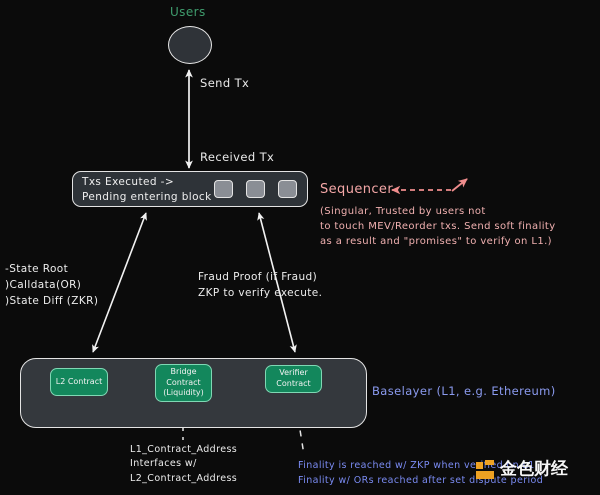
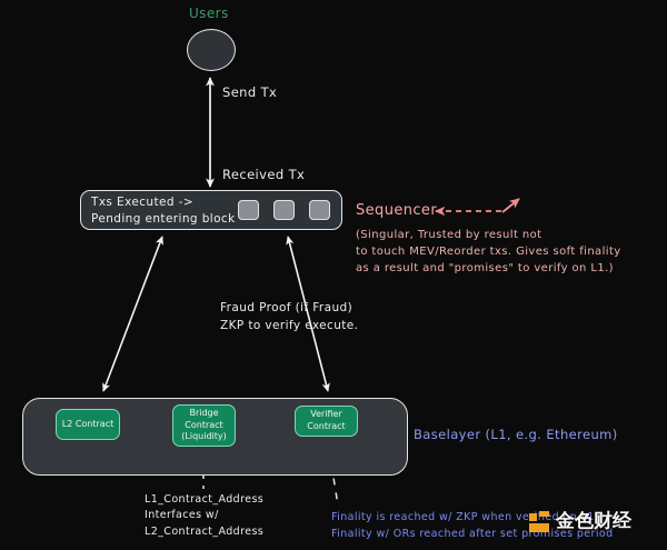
  Users
  Send Tx
  Received Tx
  Txs Executed ->
  Pending entering block
  Sequencer
- (Singular, Trusted by users not
+ (Singular, Trusted by result not
- to touch MEV/Reorder txs. Send soft finality
+ to touch MEV/Reorder txs. Gives soft finality
  as a result and "promises" to verify on L1.)
- -State Root
- )Calldata(OR)
- )State Diff (ZKR)
  Fraud Proof (if Fraud)
  ZKP to verify execute.
  L2 Contract
  Bridge
  Contract
  (Liquidity)
  Verifier
  Contract
  Baselayer (L1, e.g. Ethereum)
  L1_Contract_Address
  Interfaces w/
  L2_Contract_Address
  Finality is reached w/ ZKP when vefied on L1
- Finality w/ ORs reached after set dispute period
+ Finality w/ ORs reached after set promises period
  金色财经
